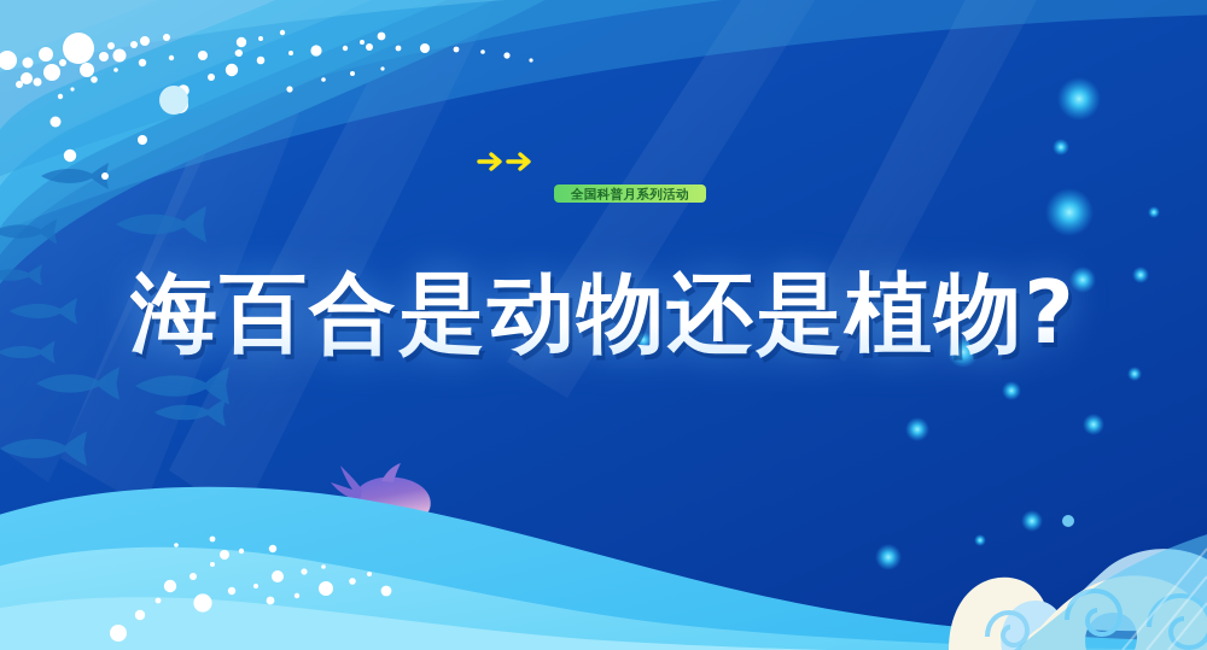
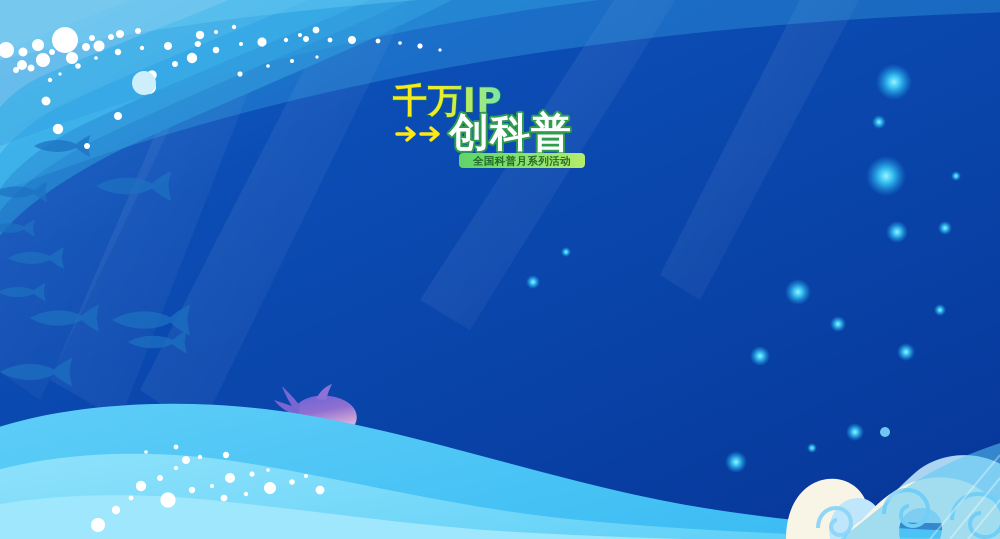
+ 千万IP
+ 创科普
  全国科普月系列活动
- 海百合是动物还是植物?
